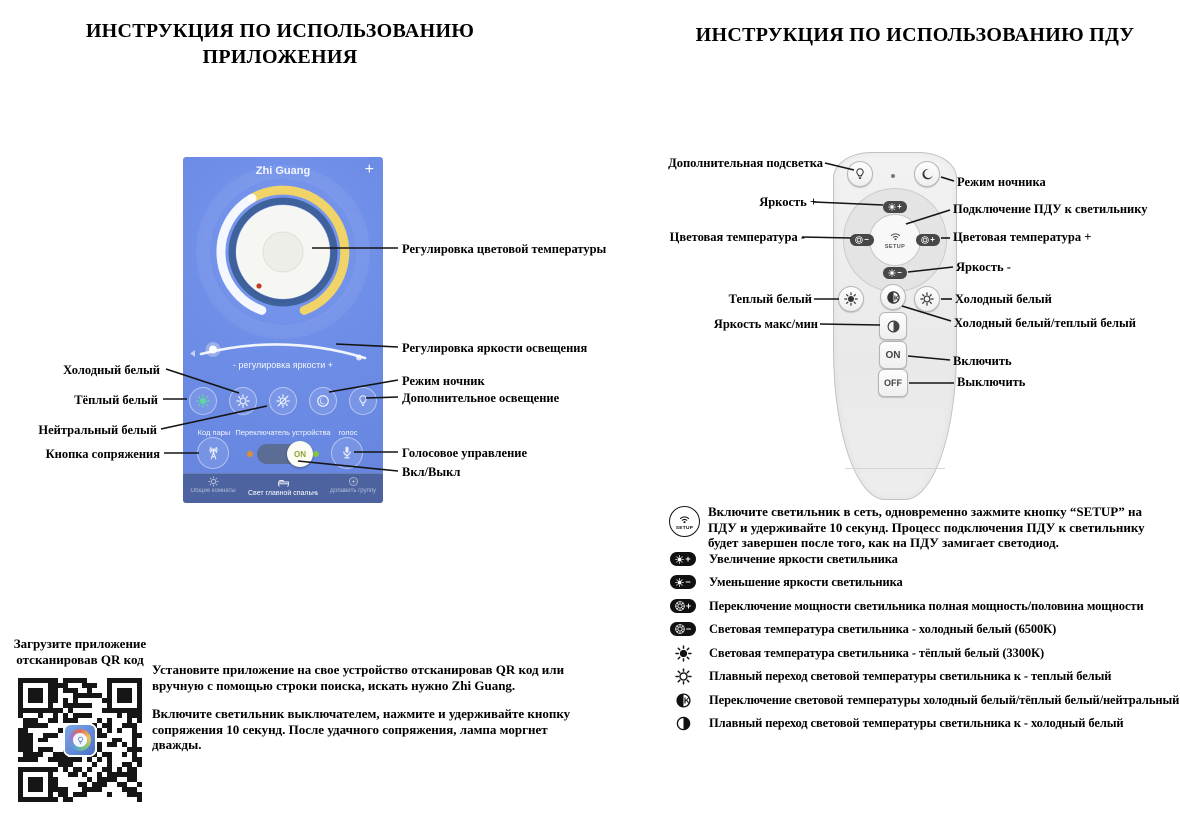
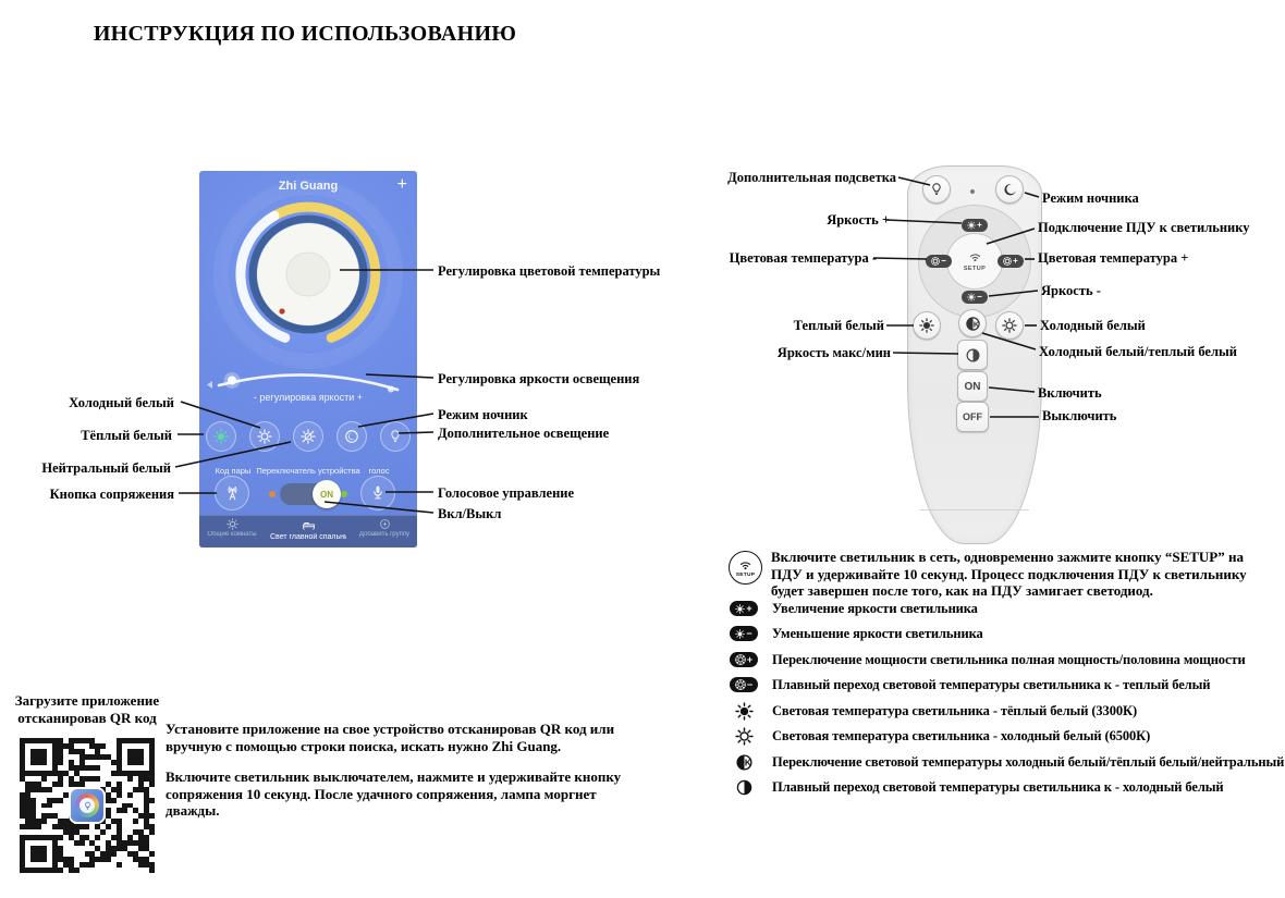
  ИНСТРУКЦИЯ ПО ИСПОЛЬЗОВАНИЮ
- ПРИЛОЖЕНИЯ
- ИНСТРУКЦИЯ ПО ИСПОЛЬЗОВАНИЮ ПДУ
  Zhi Guang
  +
  - регулировка яркости +
  Код пары
  Переключатель устройства
  голос
  ON
  Холодный белый
  Тёплый белый
  Нейтральный белый
  Кнопка сопряжения
  Регулировка цветовой температуры
  Регулировка яркости освещения
  Режим ночник
  Дополнительное освещение
  Голосовое управление
  Вкл/Выкл
  Загрузите приложение
  отсканировав QR код
  Установите приложение на свое устройство отсканировав QR код или вручную с помощью строки поиска, искать нужно Zhi Guang.
  Включите светильник выключателем, нажмите и удерживайте кнопку сопряжения 10 секунд. После удачного сопряжения, лампа моргнет дважды.
  +
  −
  +
  −
  ON
  OFF
  Дополнительная подсветка
  Режим ночника
  Яркость +
  Подключение ПДУ к светильнику
  Цветовая температура
  Цветовая температура +
  Яркость -
  Теплый белый
  Холодный белый
  Яркость макс/мин
  Холодный белый/теплый белый
  Включить
  Выключить
  Включите светильник в сеть, одновременно зажмите кнопку “SETUP” на ПДУ и удерживайте 10 секунд. Процесс подключения ПДУ к светильнику будет завершен после того, как на ПДУ замигает светодиод.
  +
  Увеличение яркости светильника
  −
  Уменьшение яркости светильника
  +
  Переключение мощности светильника полная мощность/половина мощности
  −
- Световая температура светильника - холодный белый (6500К)
+ Плавный переход световой температуры светильника к - теплый белый
  Световая температура светильника - тёплый белый (3300К)
- Плавный переход световой температуры светильника к - теплый белый
+ Световая температура светильника - холодный белый (6500К)
  Переключение световой температуры холодный белый/тёплый белый/нейтральный
  Плавный переход световой температуры светильника к - холодный белый
